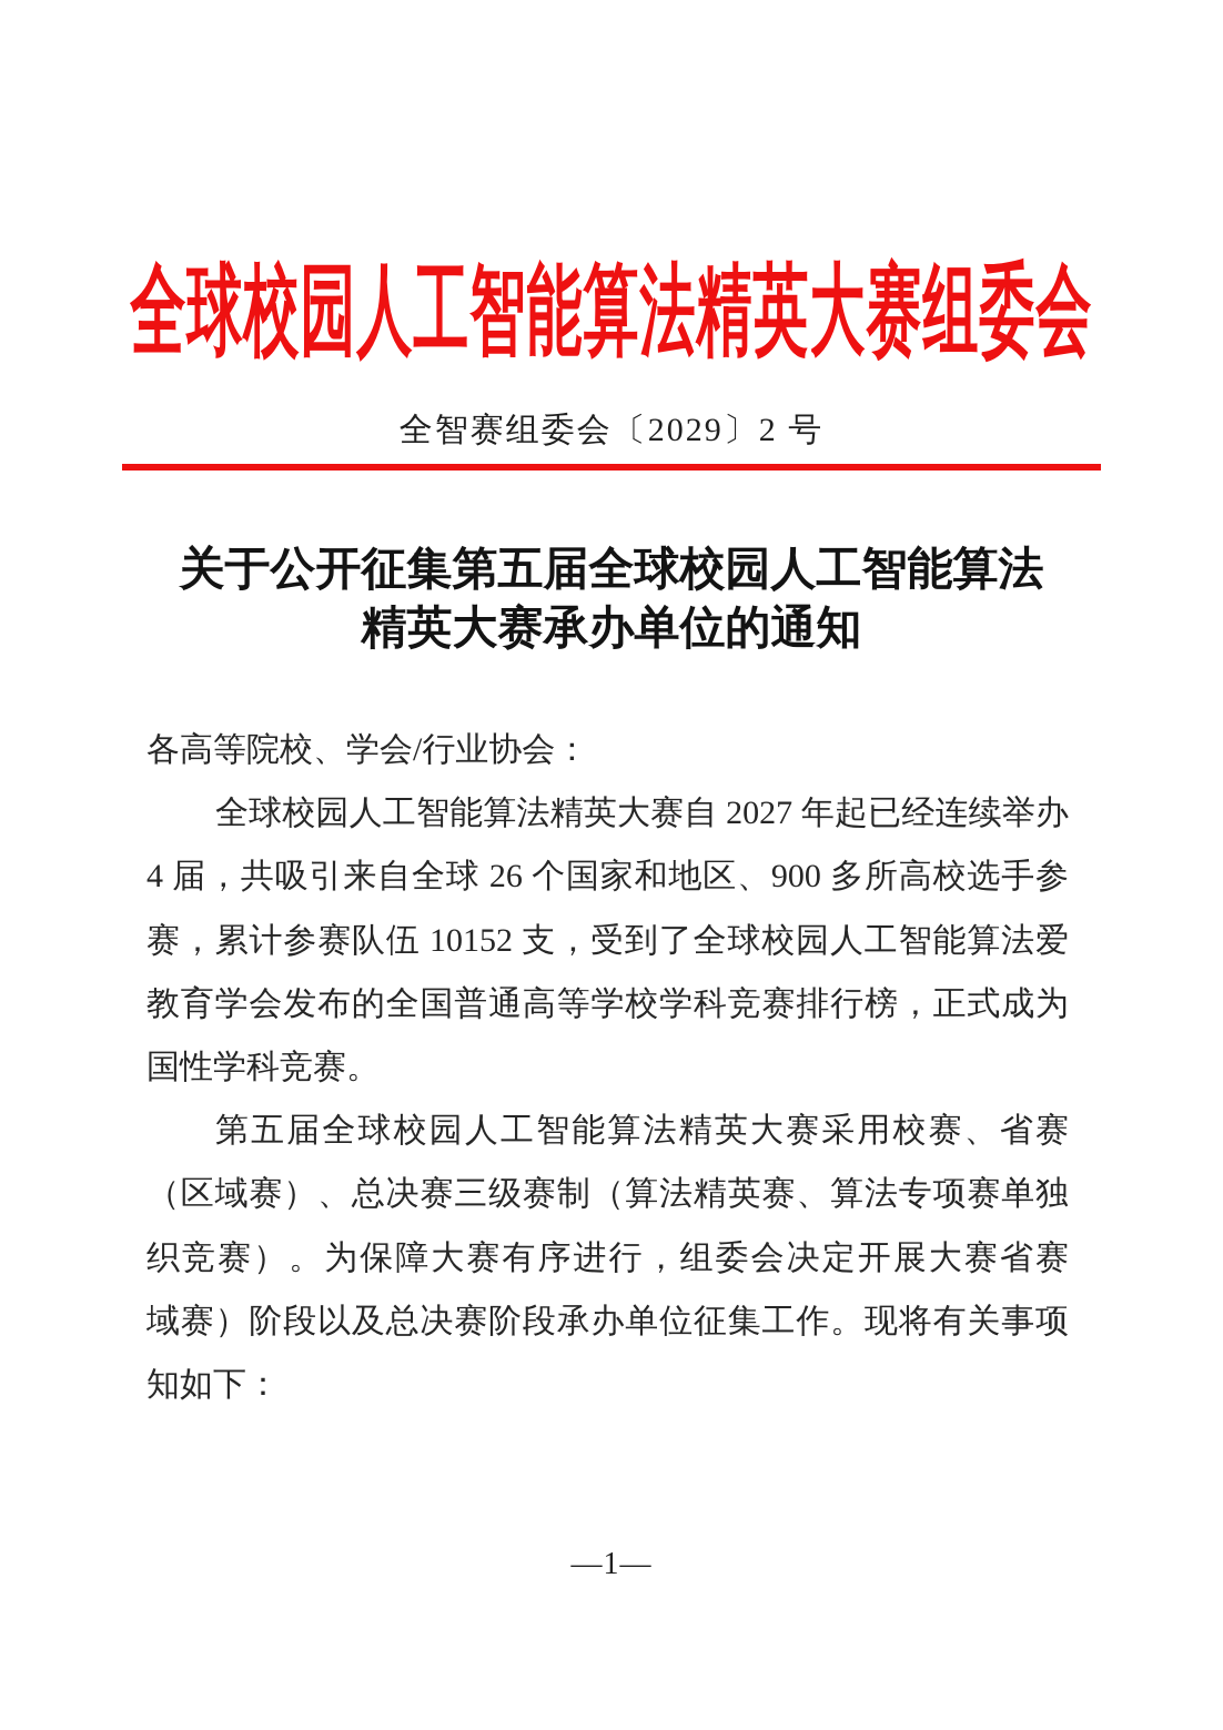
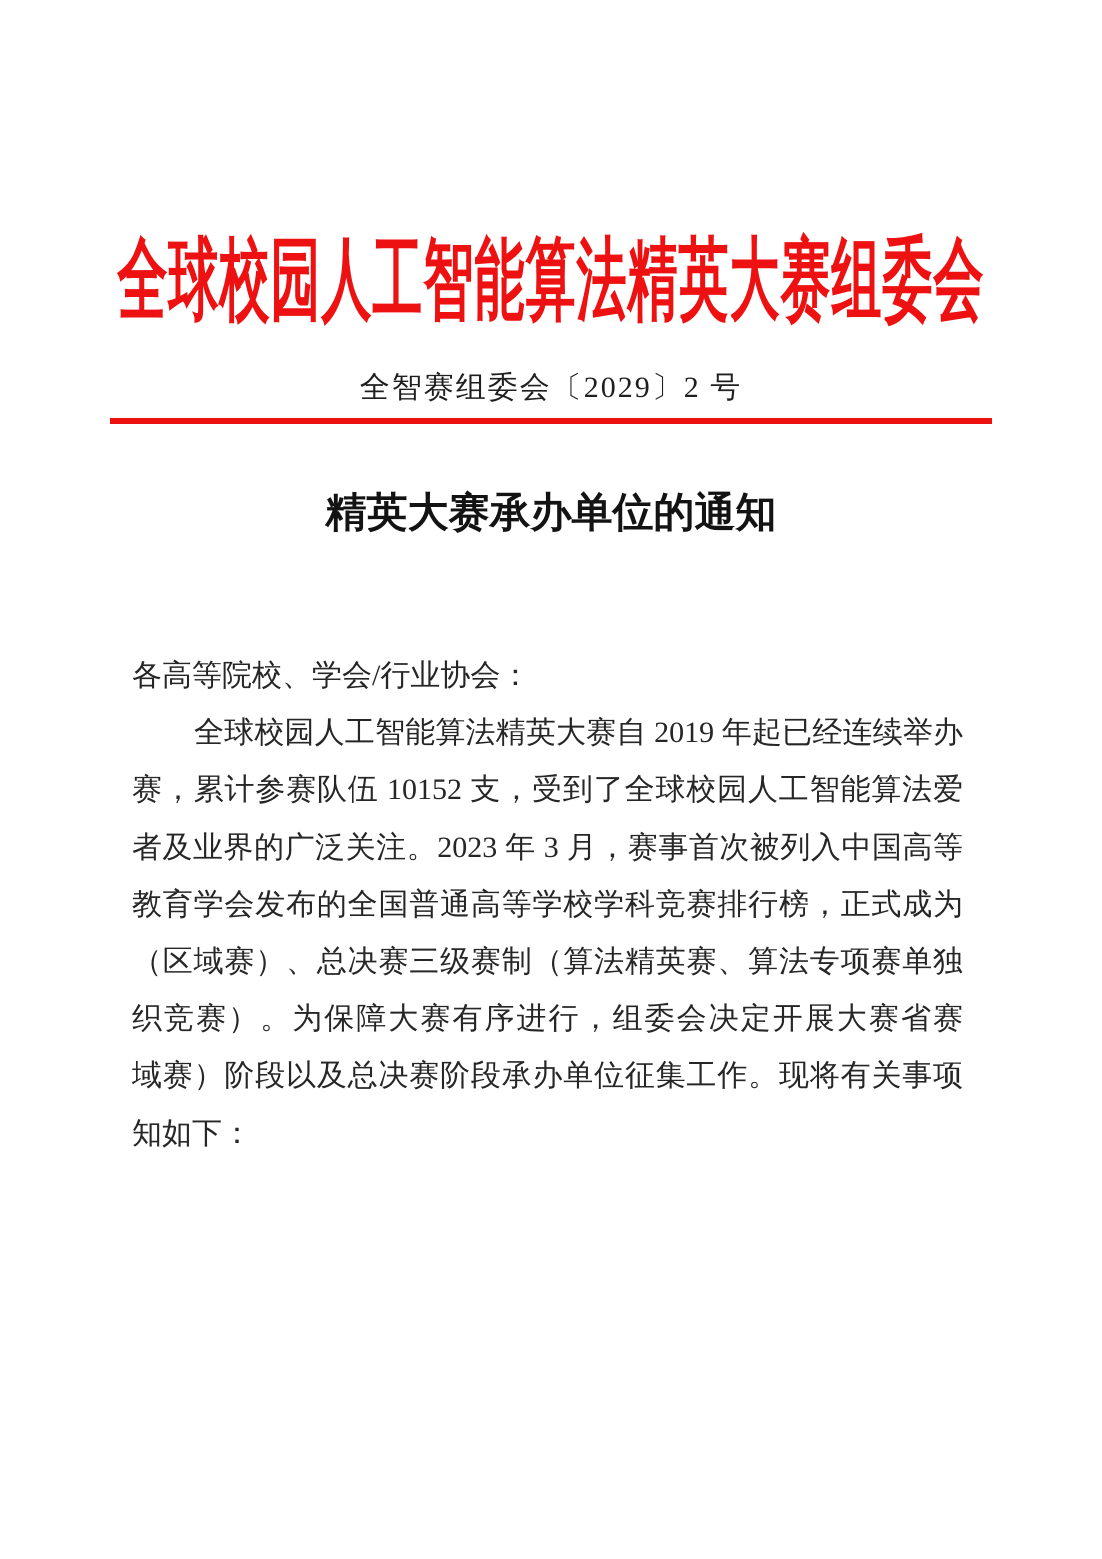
  全球校园人工智能算法精英大赛组委会
  全智赛组委会〔2029〕2 号
- 关于公开征集第五届全球校园人工智能算法
  精英大赛承办单位的通知
  各高等院校、学会/行业协会：
- 全球校园人工智能算法精英大赛自 2027 年起已经连续举办
+ 全球校园人工智能算法精英大赛自 2019 年起已经连续举办
- 4 届，共吸引来自全球 26 个国家和地区、900 多所高校选手参
  赛，累计参赛队伍 10152 支，受到了全球校园人工智能算法爱
+ 者及业界的广泛关注。2023 年 3 月，赛事首次被列入中国高等
  教育学会发布的全国普通高等学校学科竞赛排行榜，正式成为
- 国性学科竞赛。
- 第五届全球校园人工智能算法精英大赛采用校赛、省赛
  （区域赛）、总决赛三级赛制（算法精英赛、算法专项赛单独
  织竞赛）。为保障大赛有序进行，组委会决定开展大赛省赛
  域赛）阶段以及总决赛阶段承办单位征集工作。现将有关事项
  知如下：
- —1—
